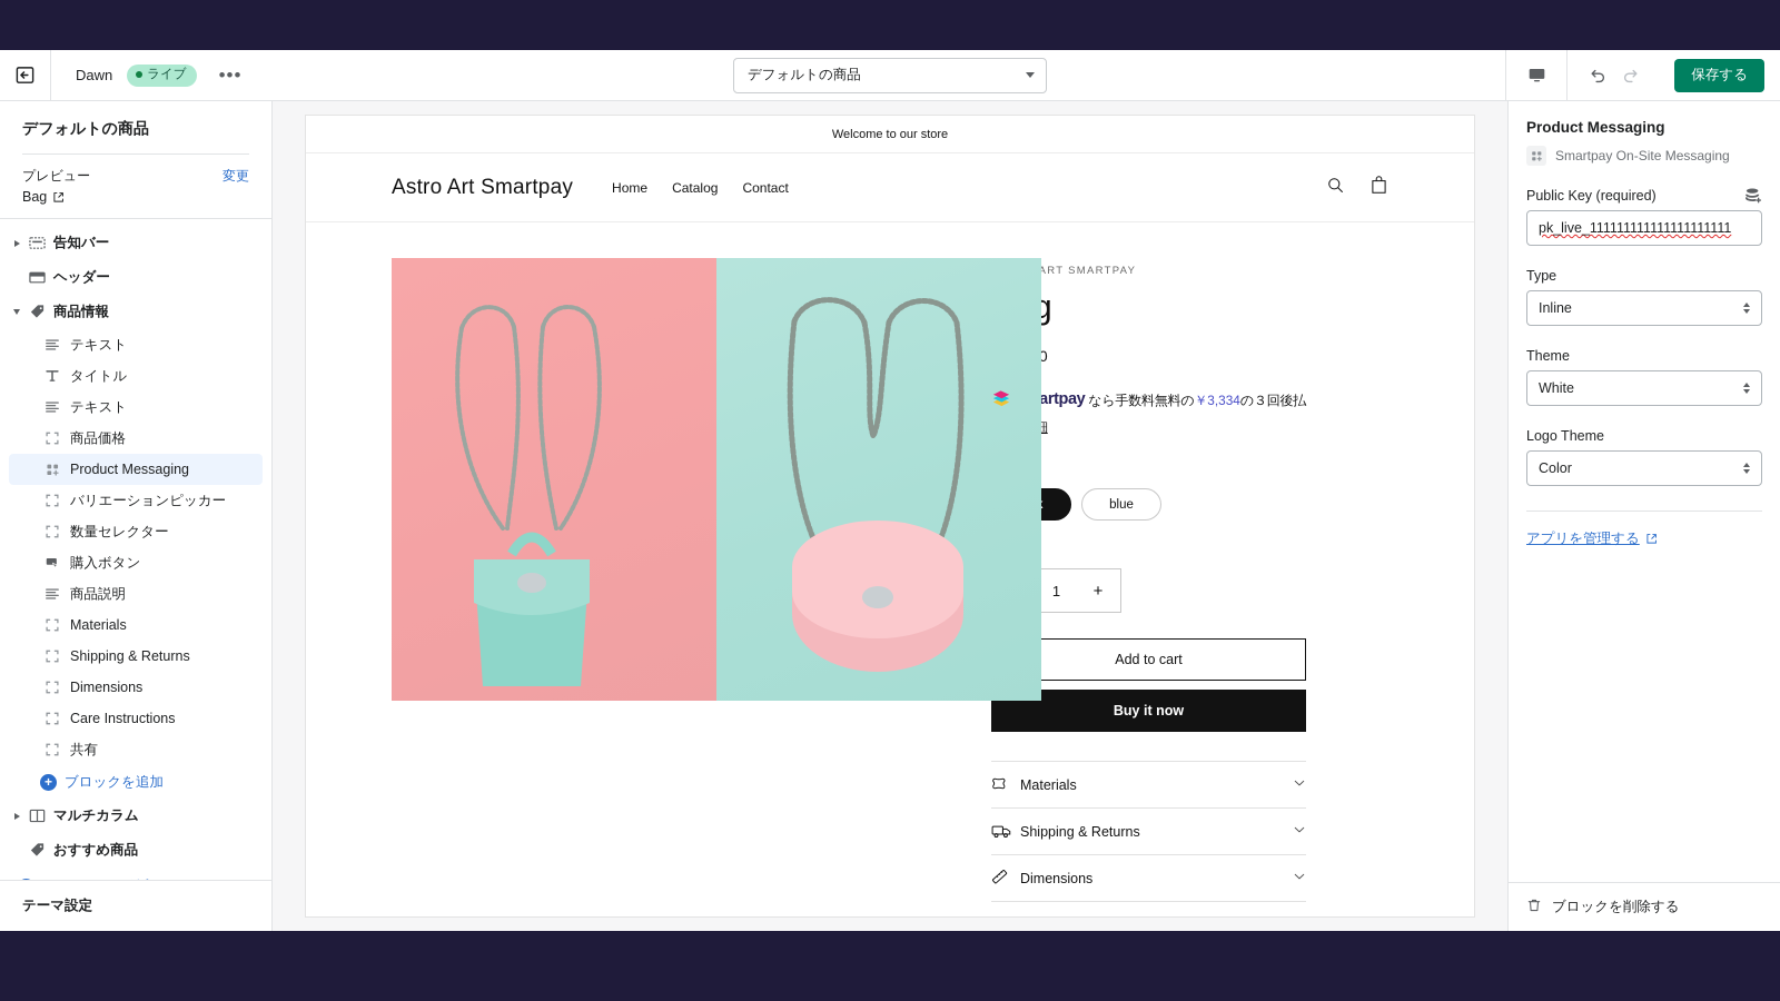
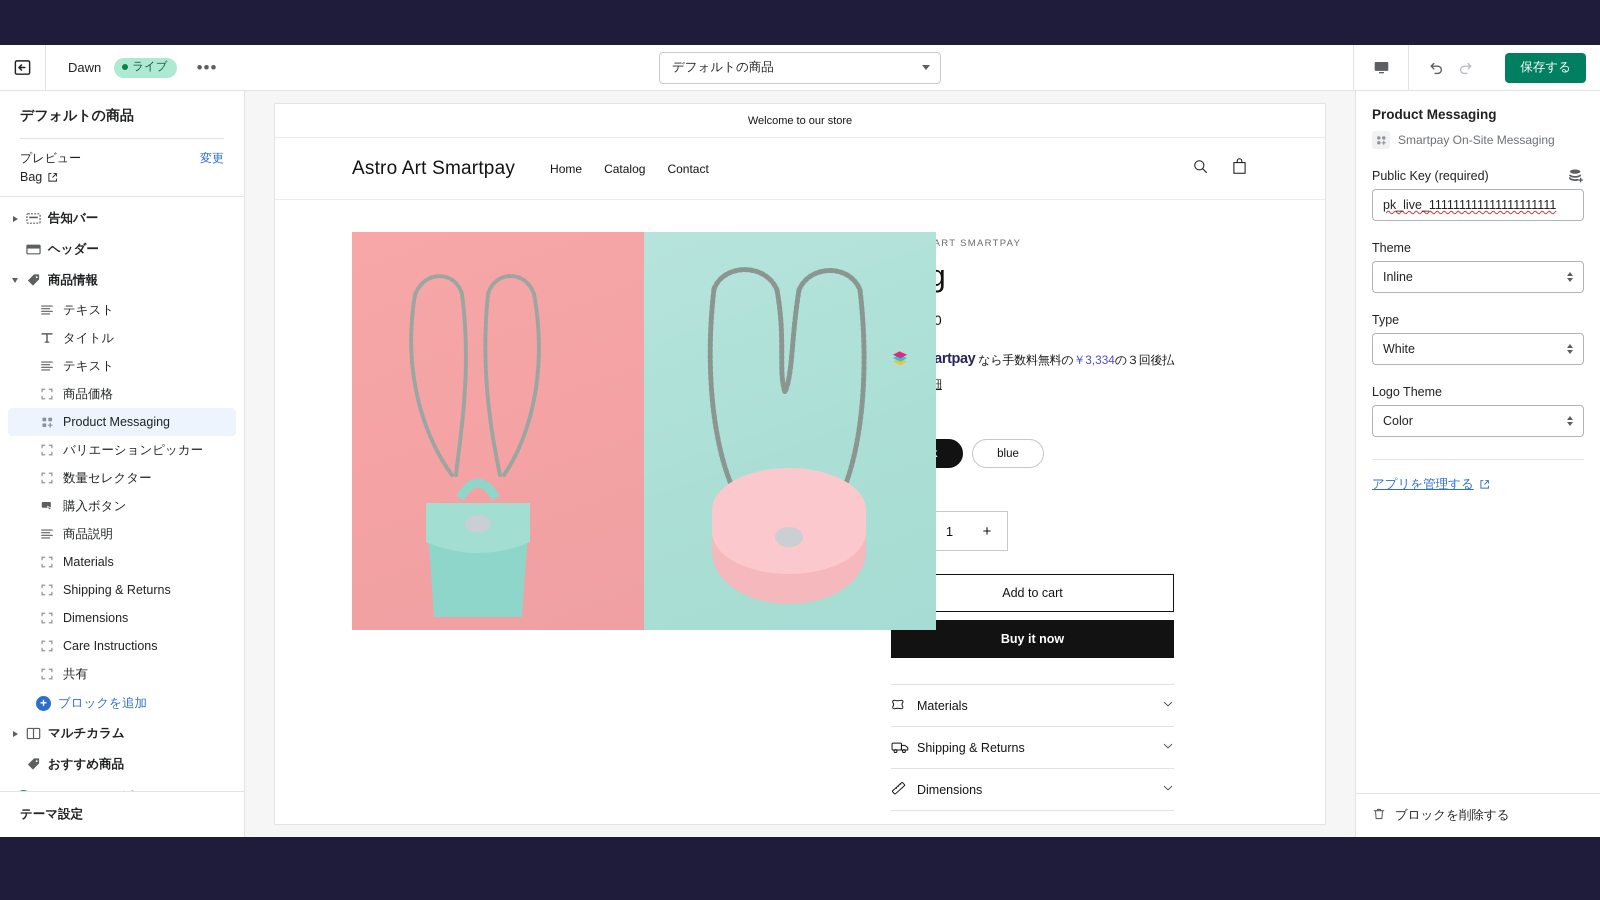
  Dawn
  ライブ
  •••
  デフォルトの商品
  保存する
  デフォルトの商品
  プレビュー
  変更
  Bag
  告知バー
  ヘッダー
  商品情報
  テキスト
  タイトル
  テキスト
  商品価格
  Product Messaging
  バリエーションピッカー
  数量セレクター
  購入ボタン
  商品説明
  Materials
  Shipping & Returns
  Dimensions
  Care Instructions
  共有
  +
  ブロックを追加
  マルチカラム
  おすすめ商品
  テーマ設定
  Welcome to our store
  Astro Art Smartpay
  Home
  Catalog
  Contact
  artpay
  なら手数料無料の￥3,334の３回後払
  blue
  1
  +
  Add to cart
  Buy it now
  Materials
  Shipping & Returns
  Dimensions
  Product Messaging
  Smartpay On-Site Messaging
  Public Key (required)
  pk_live_111111111111111111111
- Type
+ Theme
  Inline
- Theme
+ Type
  White
  Logo Theme
  Color
  アプリを管理する
  ブロックを削除する
